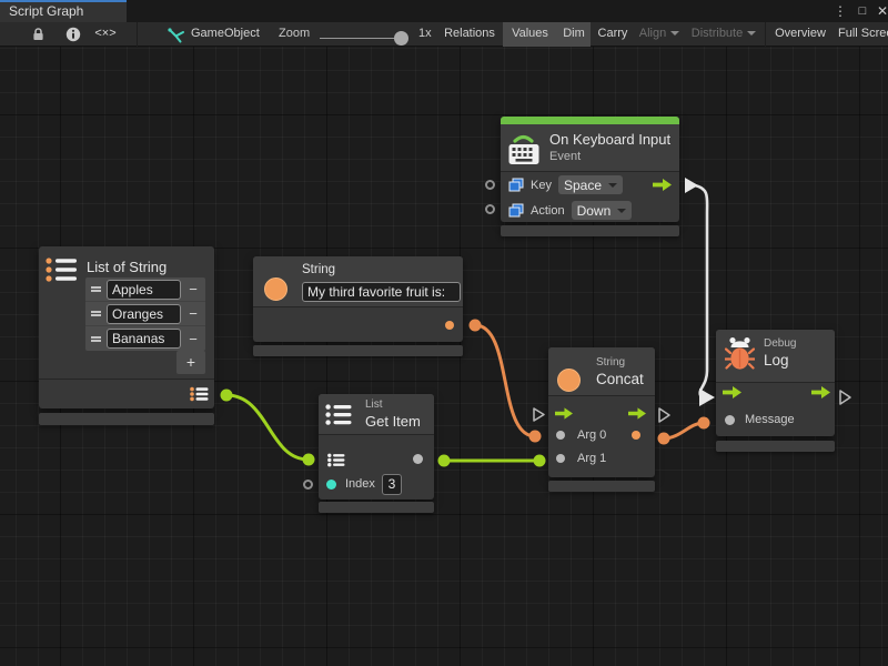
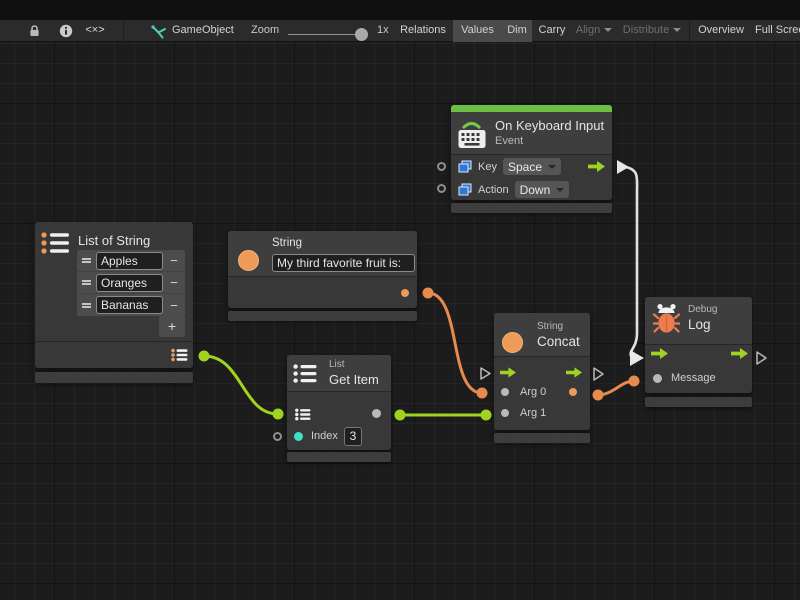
- Script Graph
- ⋮
- □
- ✕
  <×>
  GameObject
  Zoom
  1x
  Relations
  Values
  Dim
  Carry
  Align
  Distribute
  Overview
  Full Scre
  On Keyboard Input
  Event
  Key
  Space
  Action
  Down
  List of String
  Apples
  −
  Oranges
  −
  Bananas
  −
  +
  String
  My third favorite fruit is:
  List
  Get Item
  Index
  3
  String
  Concat
  Arg 0
  Arg 1
  Debug
  Log
  Message
